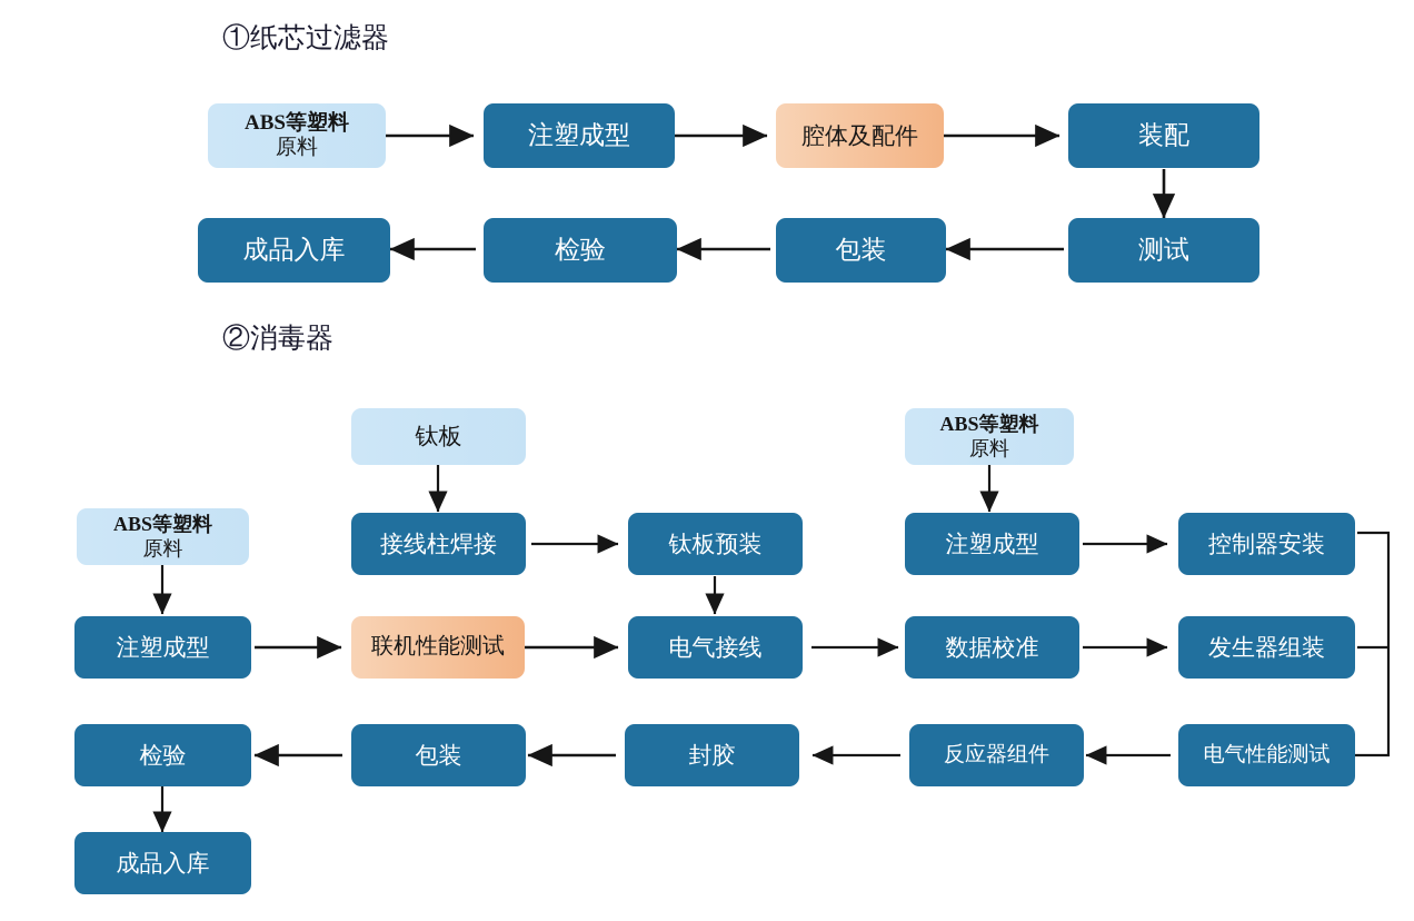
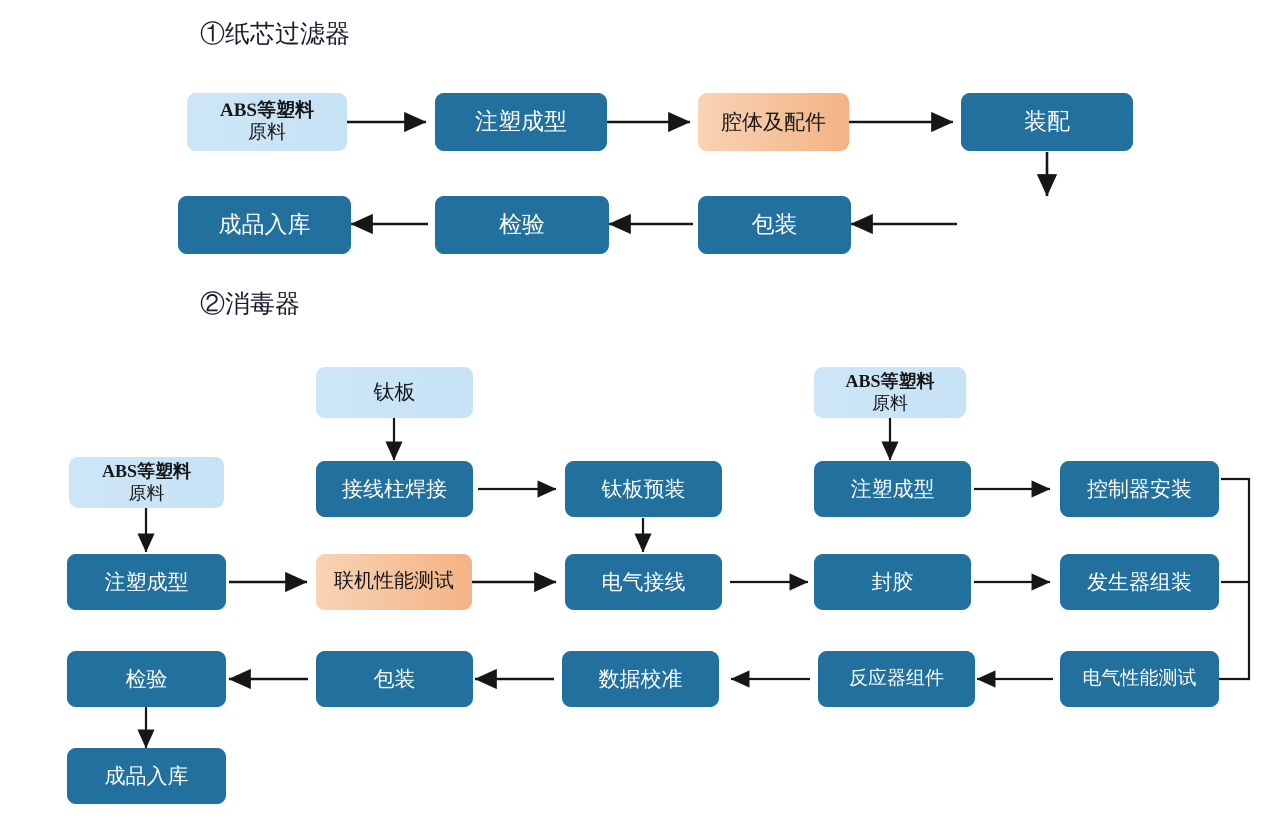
  ①纸芯过滤器
  ABS等塑料
  原料
  注塑成型
  腔体及配件
  装配
- 测试
  包装
  检验
  成品入库
  ②消毒器
  钛板
  ABS等塑料
  原料
  ABS等塑料
  原料
  接线柱焊接
  钛板预装
  注塑成型
  控制器安装
  注塑成型
  联机性能测试
  电气接线
- 数据校准
+ 封胶
  发生器组装
  电气性能测试
  反应器组件
- 封胶
+ 数据校准
  包装
  检验
  成品入库
